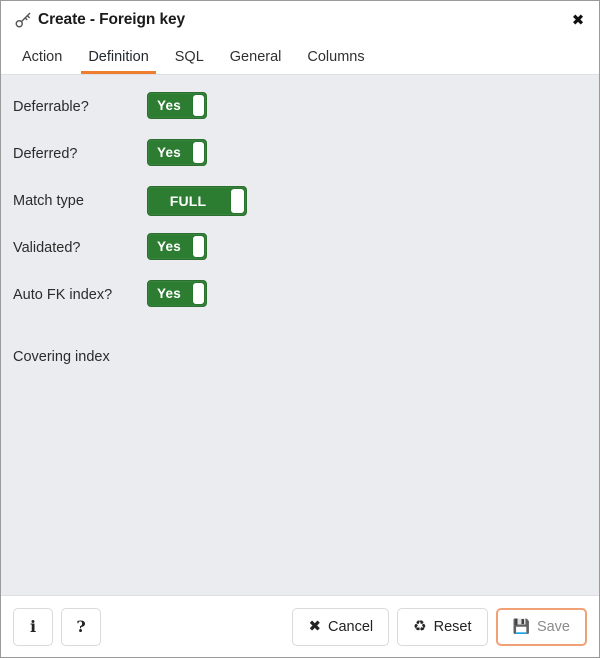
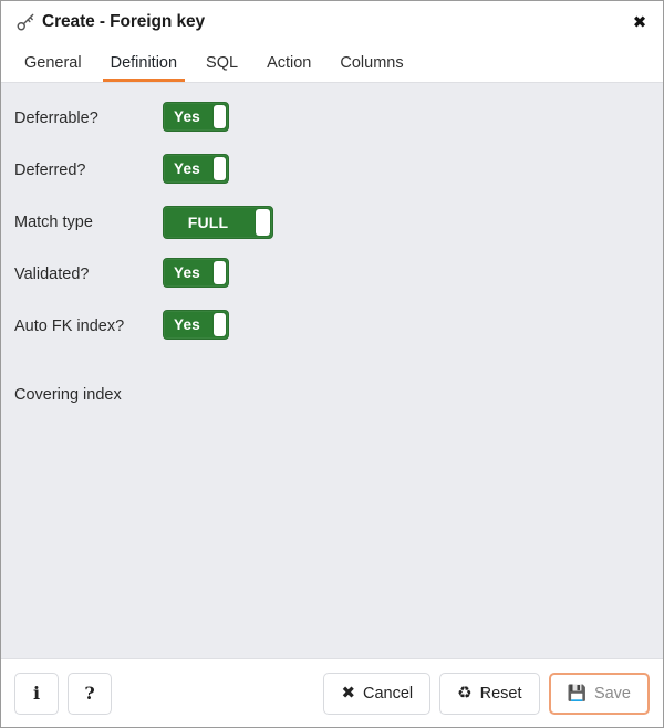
  Create - Foreign key
  ✖
- Action
+ General
  Definition
  SQL
- General
+ Action
  Columns
  Deferrable?
  Yes
  Deferred?
  Yes
  Match type
  FULL
  Validated?
  Yes
  Auto FK index?
  Yes
  Covering index
  i
  ?
  ✖
  Cancel
  ♻
  Reset
  💾
  Save
